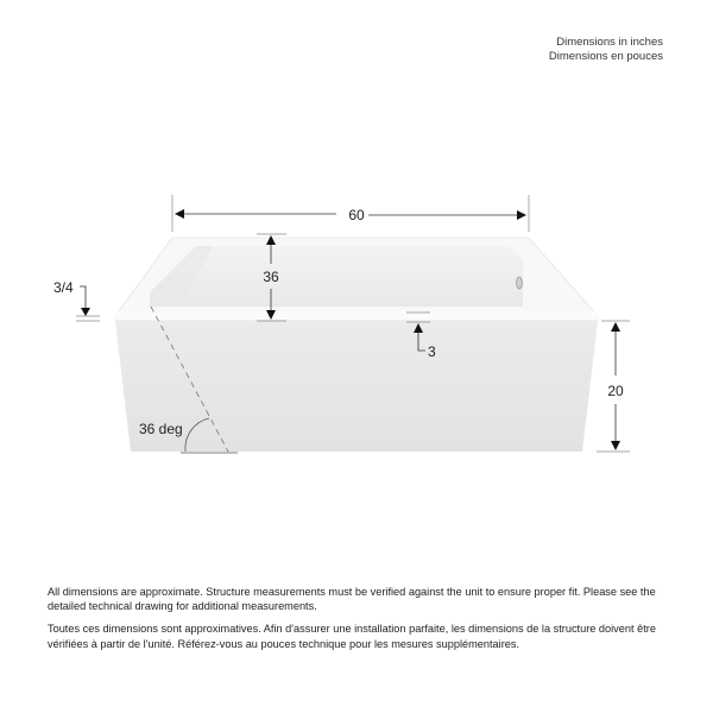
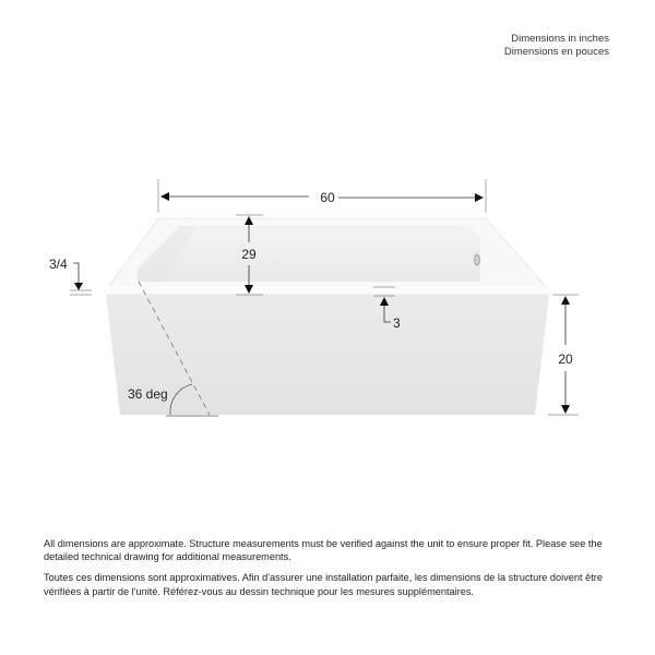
  Dimensions in inches
  Dimensions en pouces
  60
- 36
+ 29
  3/4
  3
  20
  36 deg
  All dimensions are approximate. Structure measurements must be verified against the unit to ensure proper fit. Please see the detailed technical drawing for additional measurements.
- Toutes ces dimensions sont approximatives. Afin d'assurer une installation parfaite, les dimensions de la structure doivent être vérifiées à partir de l'unité. Référez-vous au pouces technique pour les mesures supplémentaires.
+ Toutes ces dimensions sont approximatives. Afin d'assurer une installation parfaite, les dimensions de la structure doivent être vérifiées à partir de l'unité. Référez-vous au dessin technique pour les mesures supplémentaires.
